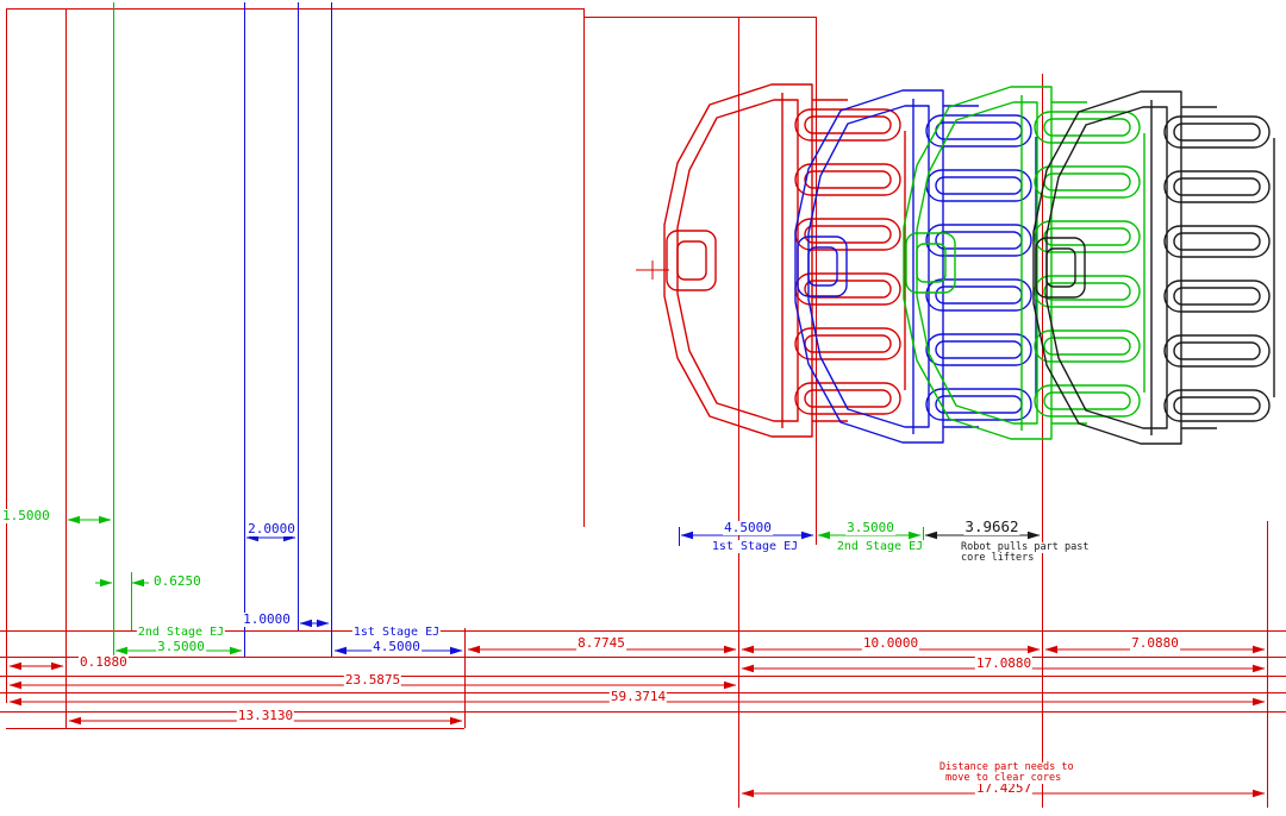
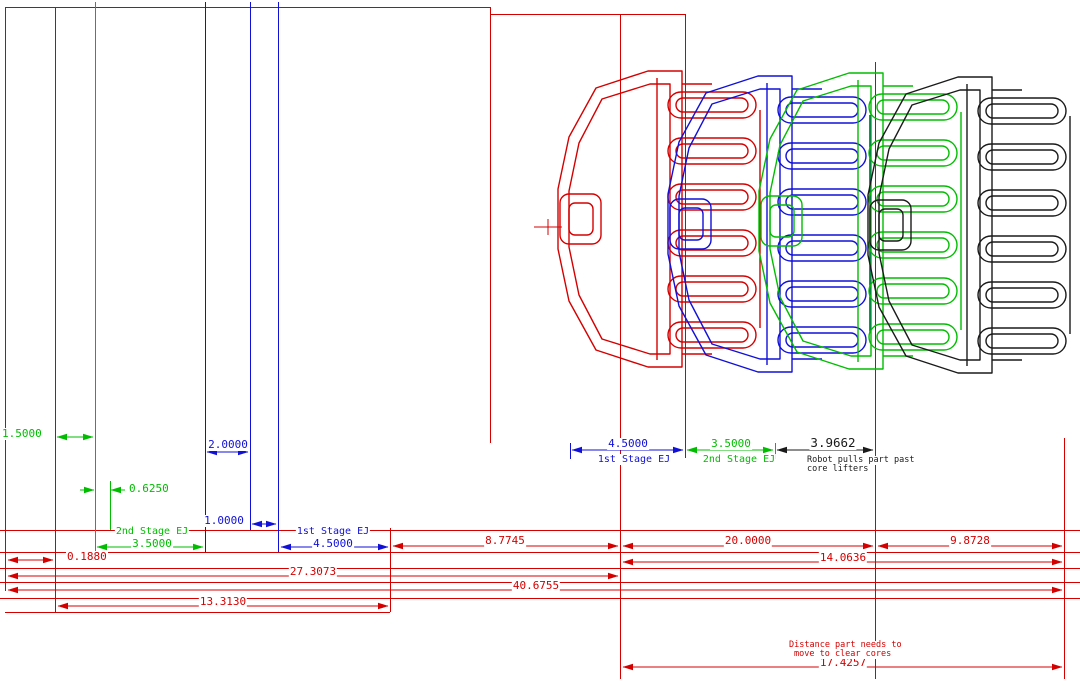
  1.5000
  2.0000
  0.6250
  1.0000
  2nd Stage EJ
  3.5000
  1st Stage EJ
  4.5000
  0.1880
  8.7745
- 10.0000
+ 20.0000
- 7.0880
+ 9.8728
- 17.0880
+ 14.0636
- 23.5875
+ 27.3073
- 59.3714
+ 40.6755
  13.3130
  17.4257
  Distance part needs to
  move to clear cores
  4.5000
  1st Stage EJ
  3.5000
  2nd Stage EJ
  3.9662
  Robot pulls part past
  core lifters
